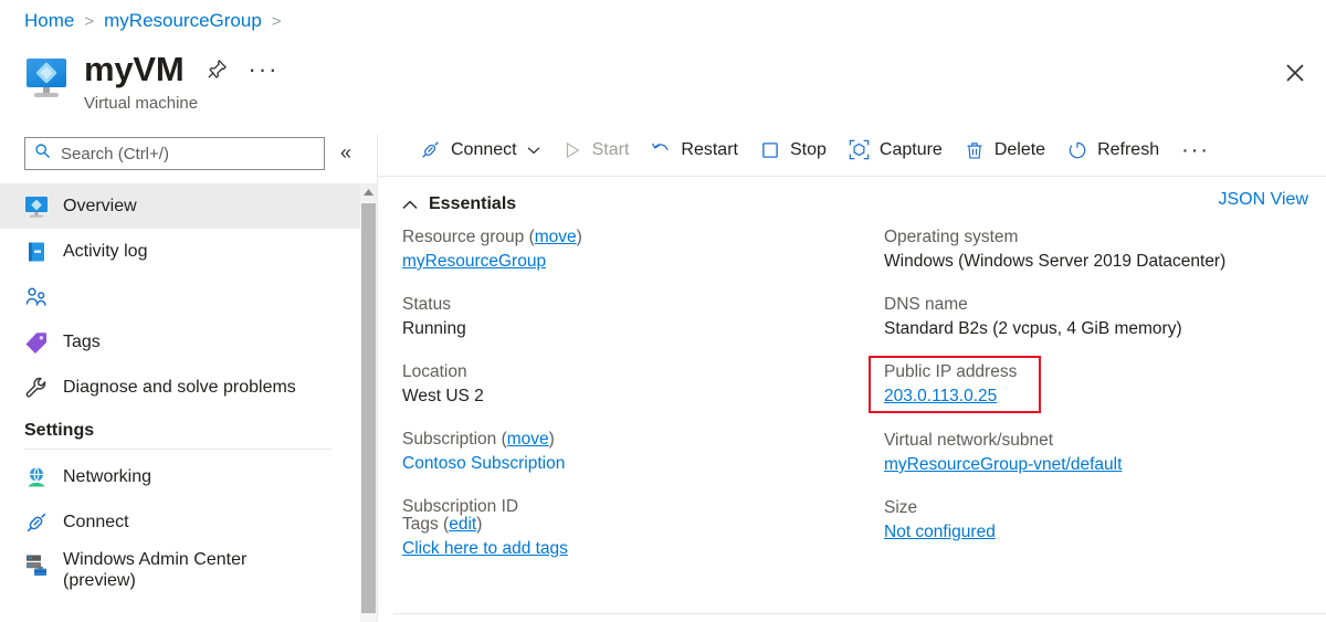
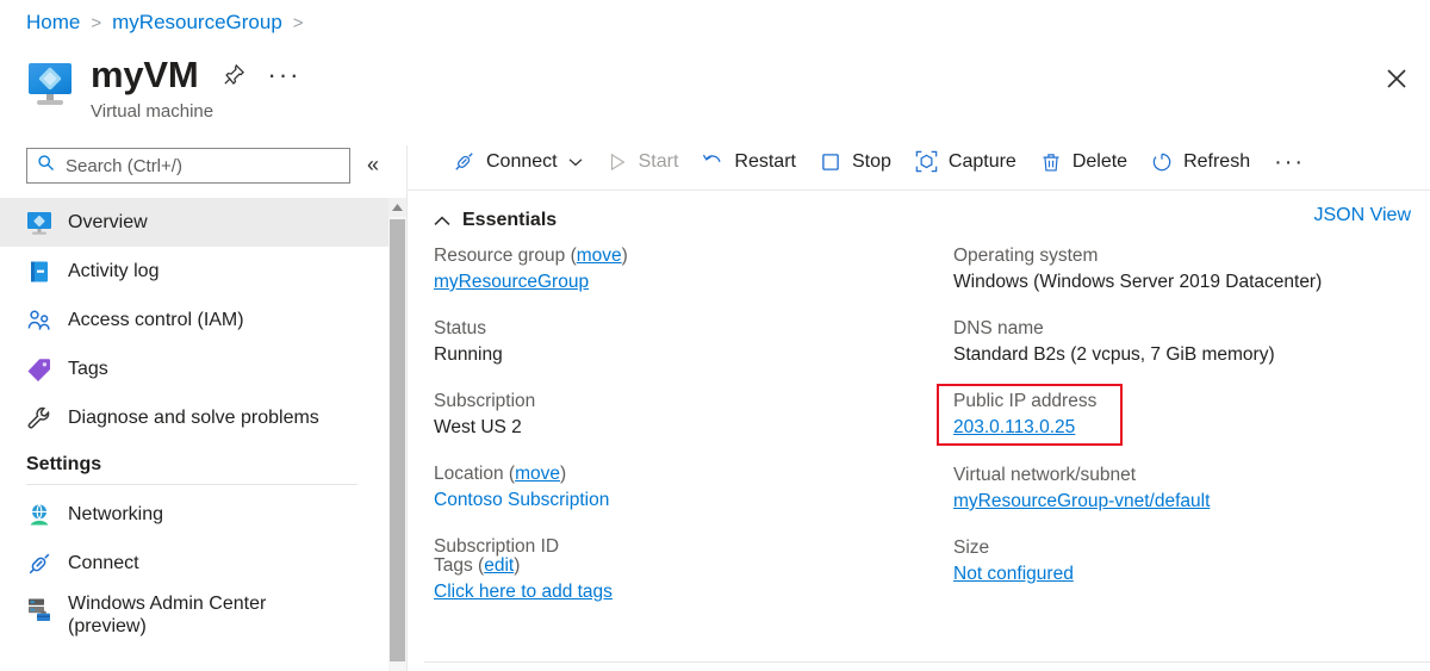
  Home
  >
  myResourceGroup
  >
  myVM
  ···
  Virtual machine
  Search (Ctrl+/)
  «
  Overview
  Activity log
+ Access control (IAM)
  Tags
  Diagnose and solve problems
  Settings
  Networking
  Connect
  Windows Admin Center (preview)
  Connect
  Start
  Restart
  Stop
  Capture
  Delete
  Refresh
  ···
  Essentials
  JSON View
  Resource group (move)
  myResourceGroup
  Status
  Running
- Location
+ Subscription
  West US 2
- Subscription (move)
+ Location (move)
  Contoso Subscription
  Subscription ID
  Operating system
  Windows (Windows Server 2019 Datacenter)
  DNS name
- Standard B2s (2 vcpus, 4 GiB memory)
+ Standard B2s (2 vcpus, 7 GiB memory)
  Public IP address
  203.0.113.0.25
  Virtual network/subnet
  myResourceGroup-vnet/default
  Size
  Not configured
  Tags (edit)
  Click here to add tags
